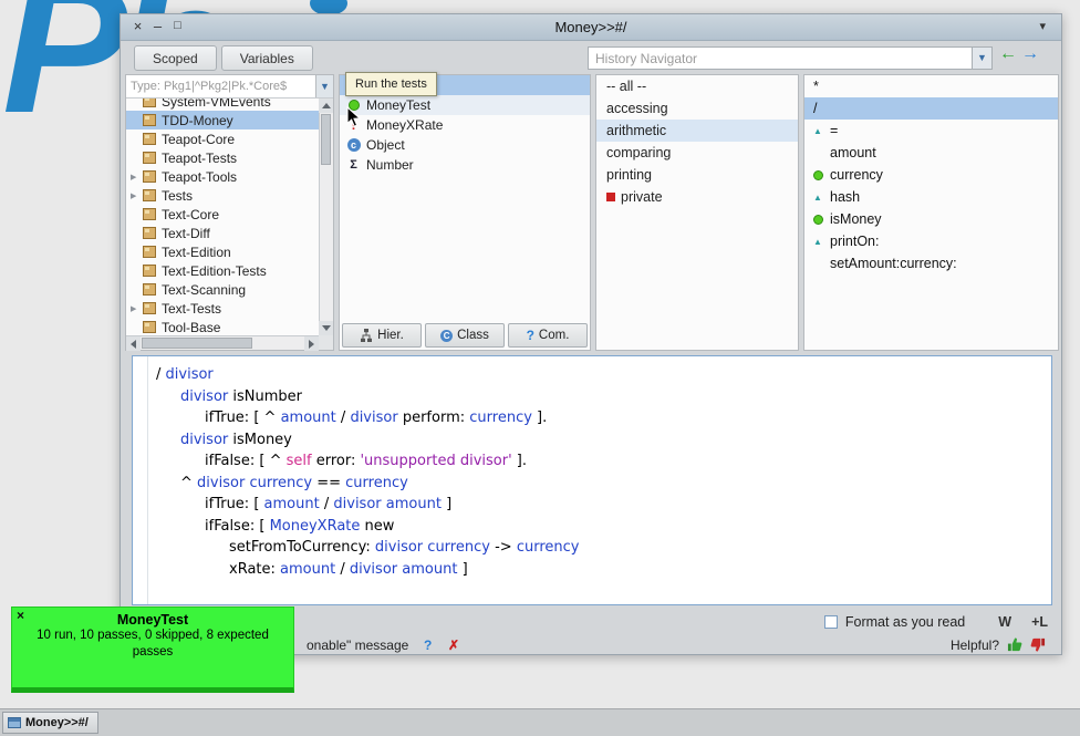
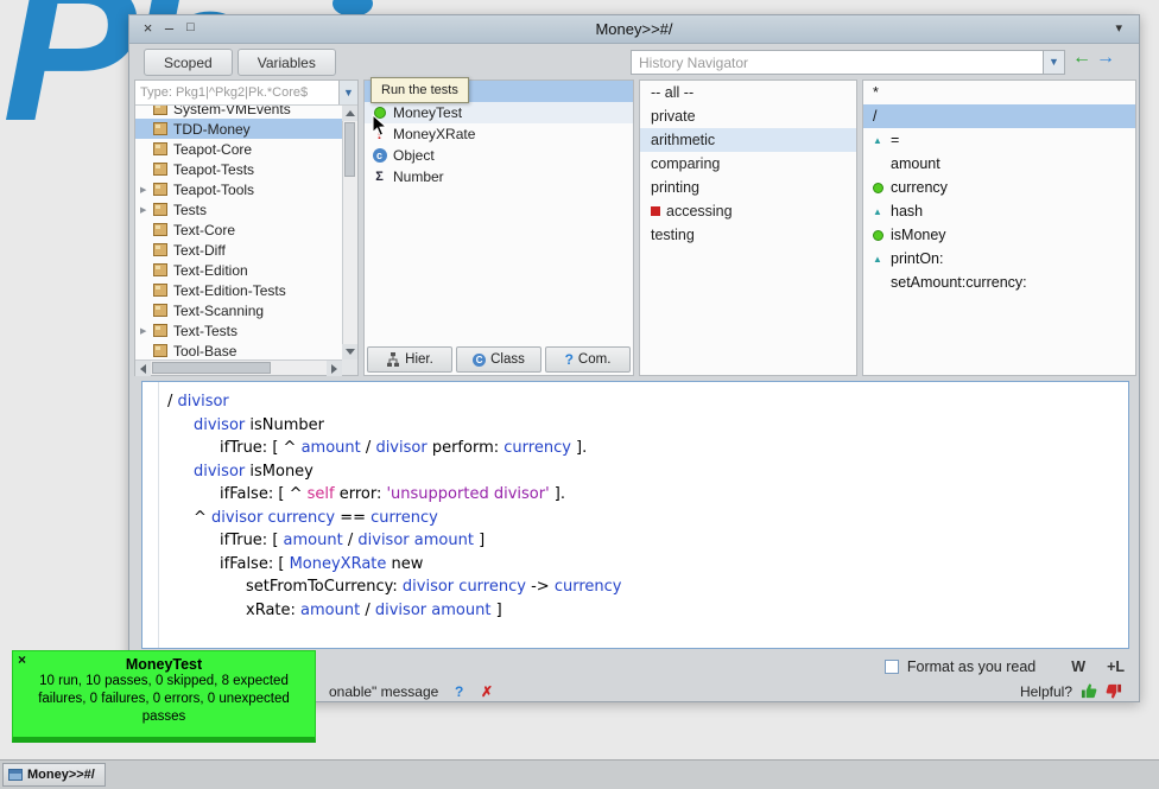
  ×
  –
  □
  Money>>#/
  ▾
  Scoped
  Variables
  History Navigator
  ▼
  ←
  →
  Type: Pkg1|^Pkg2|Pk.*Core$
  ▼
  System-VMEvents
  TDD-Money
  Teapot-Core
  Teapot-Tests
  Teapot-Tools
  Tests
  Text-Core
  Text-Diff
  Text-Edition
  Text-Edition-Tests
  Text-Scanning
  Text-Tests
  Tool-Base
  MoneyTest
  MoneyXRate
  c
  Object
  Σ
  Number
  Run the tests
  Hier.
  C
  Class
  ?
  Com.
  -- all --
- accessing
+ private
  arithmetic
  comparing
  printing
- private
+ accessing
+ testing
  *
  /
  ▲
  =
  amount
  currency
  ▲
  hash
  isMoney
  ▲
  printOn:
  setAmount:currency:
  / divisor
  divisor isNumber
  ifTrue: [ ^ amount / divisor perform: currency ].
  divisor isMoney
  ifFalse: [ ^ self error: 'unsupported divisor' ].
  ^ divisor currency == currency
  ifTrue: [ amount / divisor amount ]
  ifFalse: [ MoneyXRate new
  setFromToCurrency: divisor currency -> currency
  xRate: amount / divisor amount ]
  Format as you read
  W
  +L
  onable" message
  ?
  ✗
  Helpful?
  ×
  MoneyTest
  10 run, 10 passes, 0 skipped, 8 expected
+ failures, 0 failures, 0 errors, 0 unexpected
  passes
  Money>>#/
